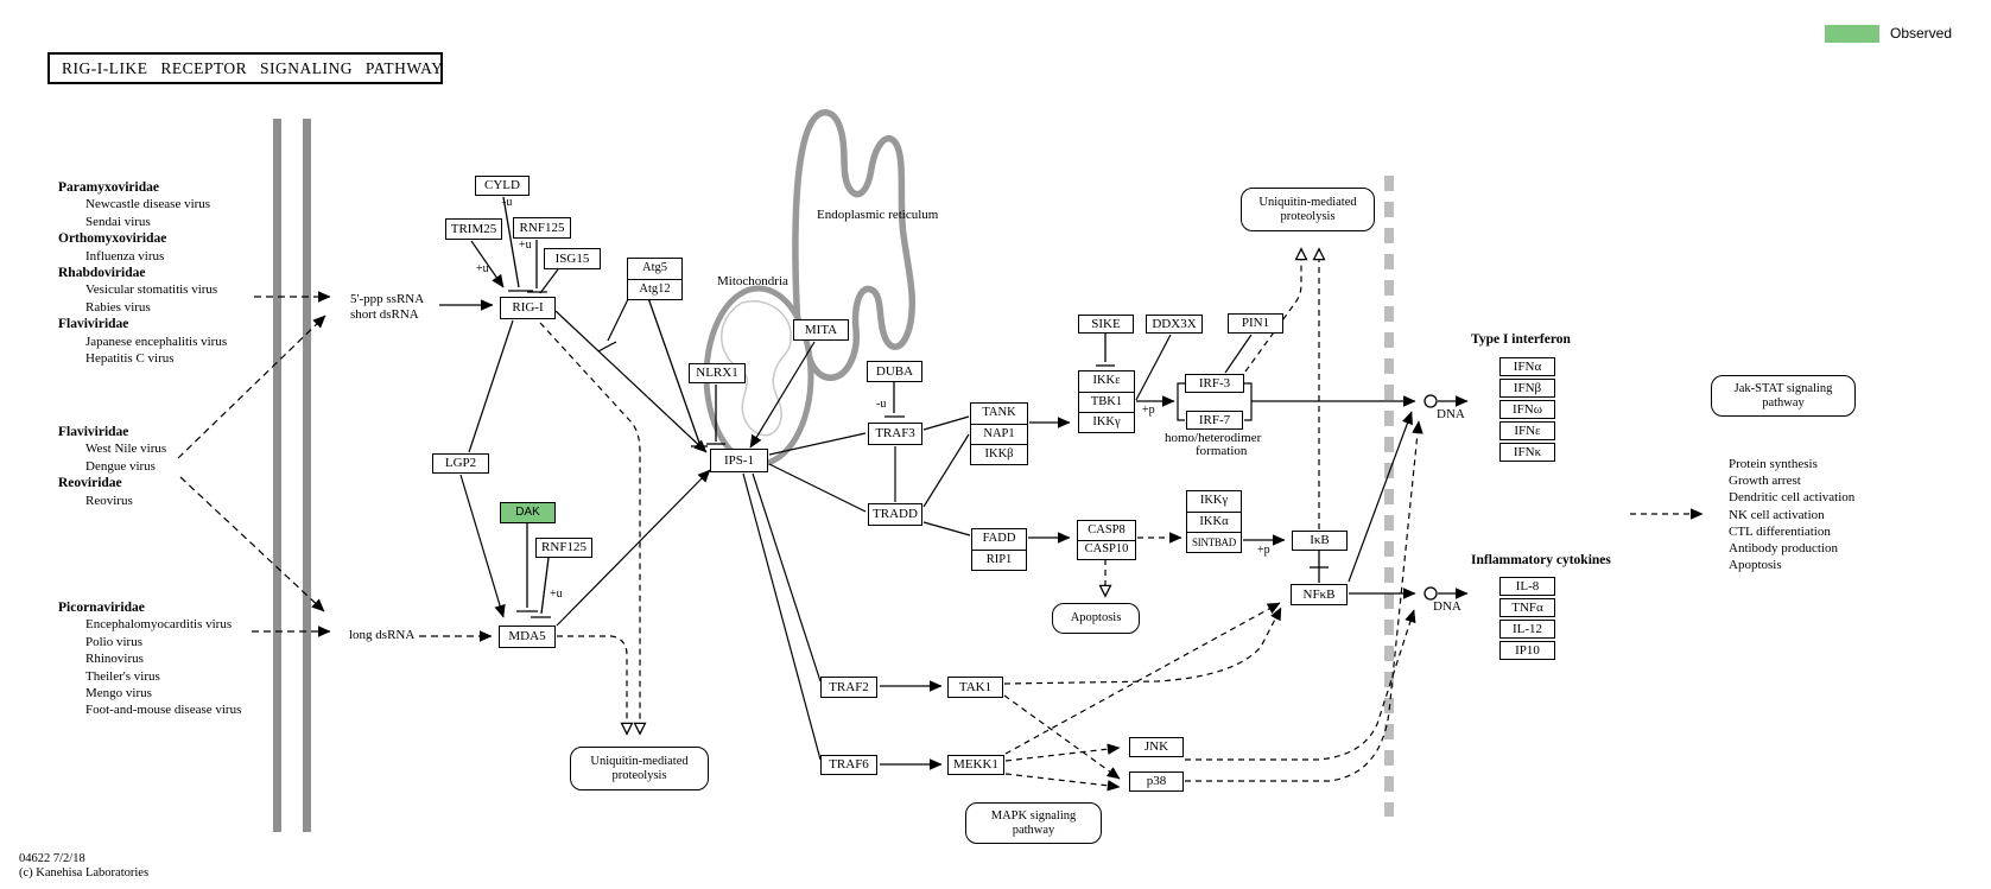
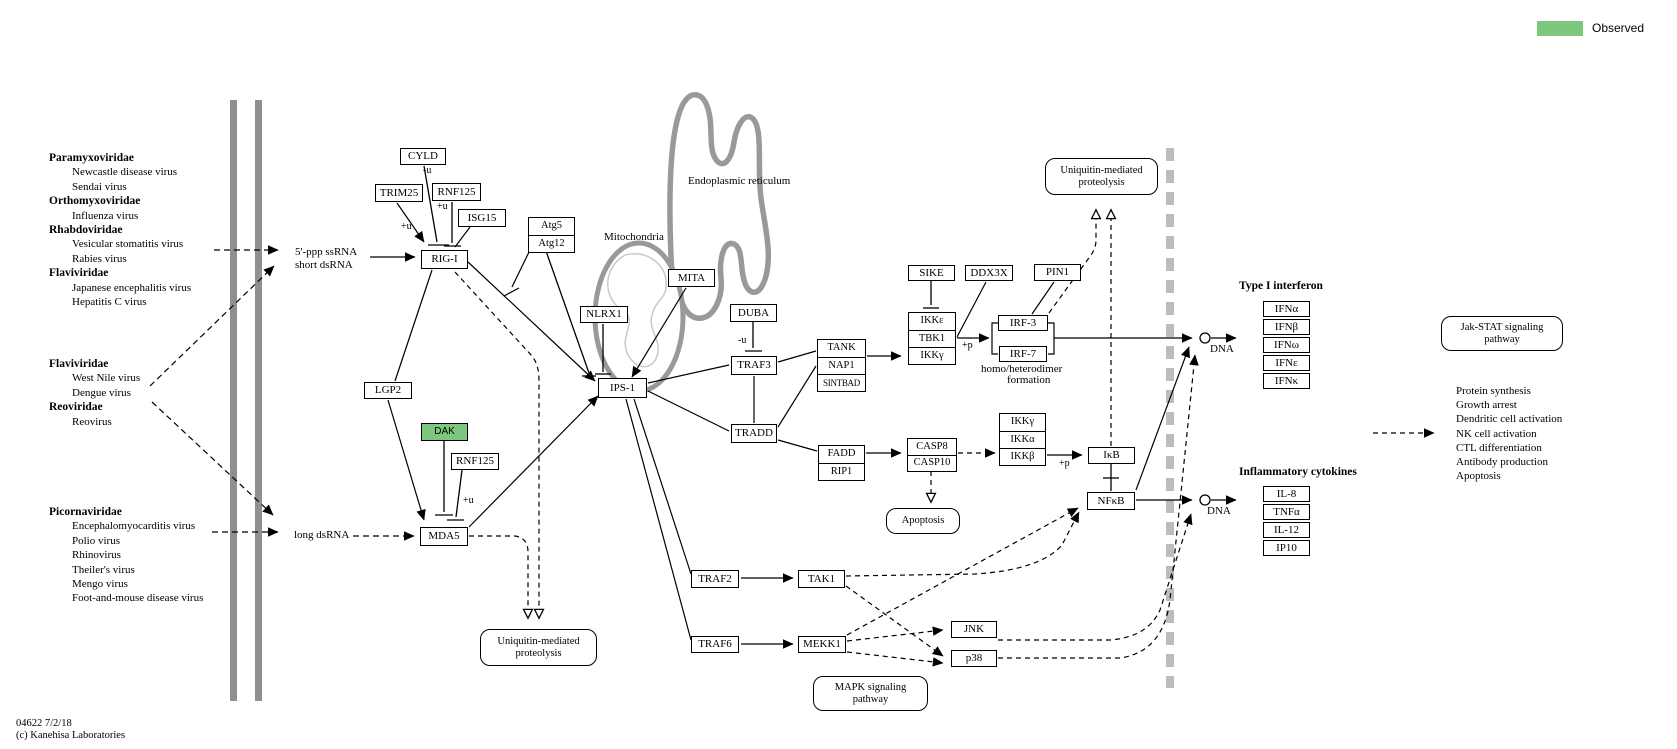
- RIG-I-LIKE RECEPTOR SIGNALING PATHWAY
  Observed
  04622 7/2/18
  (c) Kanehisa Laboratories
  CYLD
  TRIM25
  RNF125
  ISG15
  RIG-I
  LGP2
  DAK
  RNF125
  MDA5
  NLRX1
  MITA
  IPS-1
  DUBA
  TRAF3
  TRADD
  SIKE
  DDX3X
  PIN1
  IRF-3
  IRF-7
  IκB
  NFκB
  TRAF2
  TAK1
  TRAF6
  MEKK1
  JNK
  p38
  IFNα
  IFNβ
  IFNω
  IFNε
  IFNκ
  IL-8
  TNFα
  IL-12
  IP10
  Atg5
  Atg12
  TANK
  NAP1
- IKKβ
+ SINTBAD
  IKKε
  TBK1
  IKKγ
  IKKγ
  IKKα
- SINTBAD
+ IKKβ
  CASP8
  CASP10
  FADD
  RIP1
  Uniquitin-mediated
  proteolysis
  Uniquitin-mediated
  proteolysis
  Apoptosis
  MAPK signaling
  pathway
  Jak-STAT signaling
  pathway
  5'-ppp ssRNA
  short dsRNA
  long dsRNA
  Mitochondria
  Endoplasmic reticulum
  Type I interferon
  Inflammatory cytokines
  homo/heterodimer
  formation
  DNA
  DNA
  +u
  +u
  +u
  -u
  -u
  +p
  +p
  Paramyxoviridae
  Newcastle disease virus
  Sendai virus
  Orthomyxoviridae
  Influenza virus
  Rhabdoviridae
  Vesicular stomatitis virus
  Rabies virus
  Flaviviridae
  Japanese encephalitis virus
  Hepatitis C virus
  Flaviviridae
  West Nile virus
  Dengue virus
  Reoviridae
  Reovirus
  Picornaviridae
  Encephalomyocarditis virus
  Polio virus
  Rhinovirus
  Theiler's virus
  Mengo virus
  Foot-and-mouse disease virus
  Protein synthesis
  Growth arrest
  Dendritic cell activation
  NK cell activation
  CTL differentiation
  Antibody production
  Apoptosis
